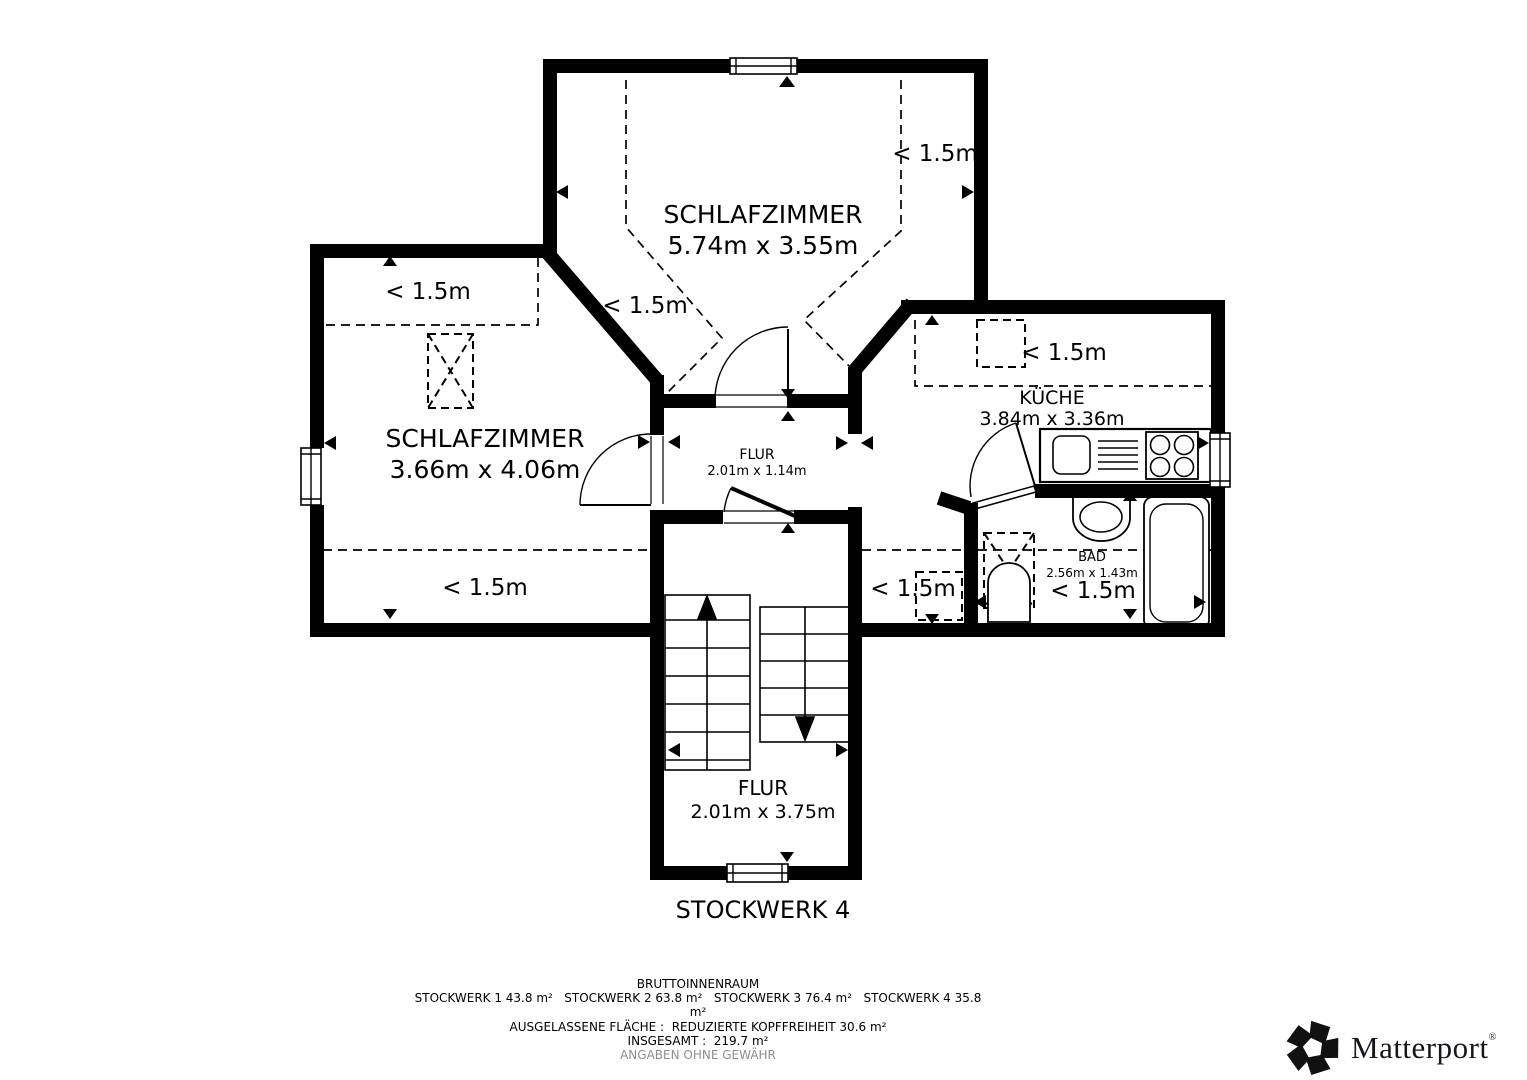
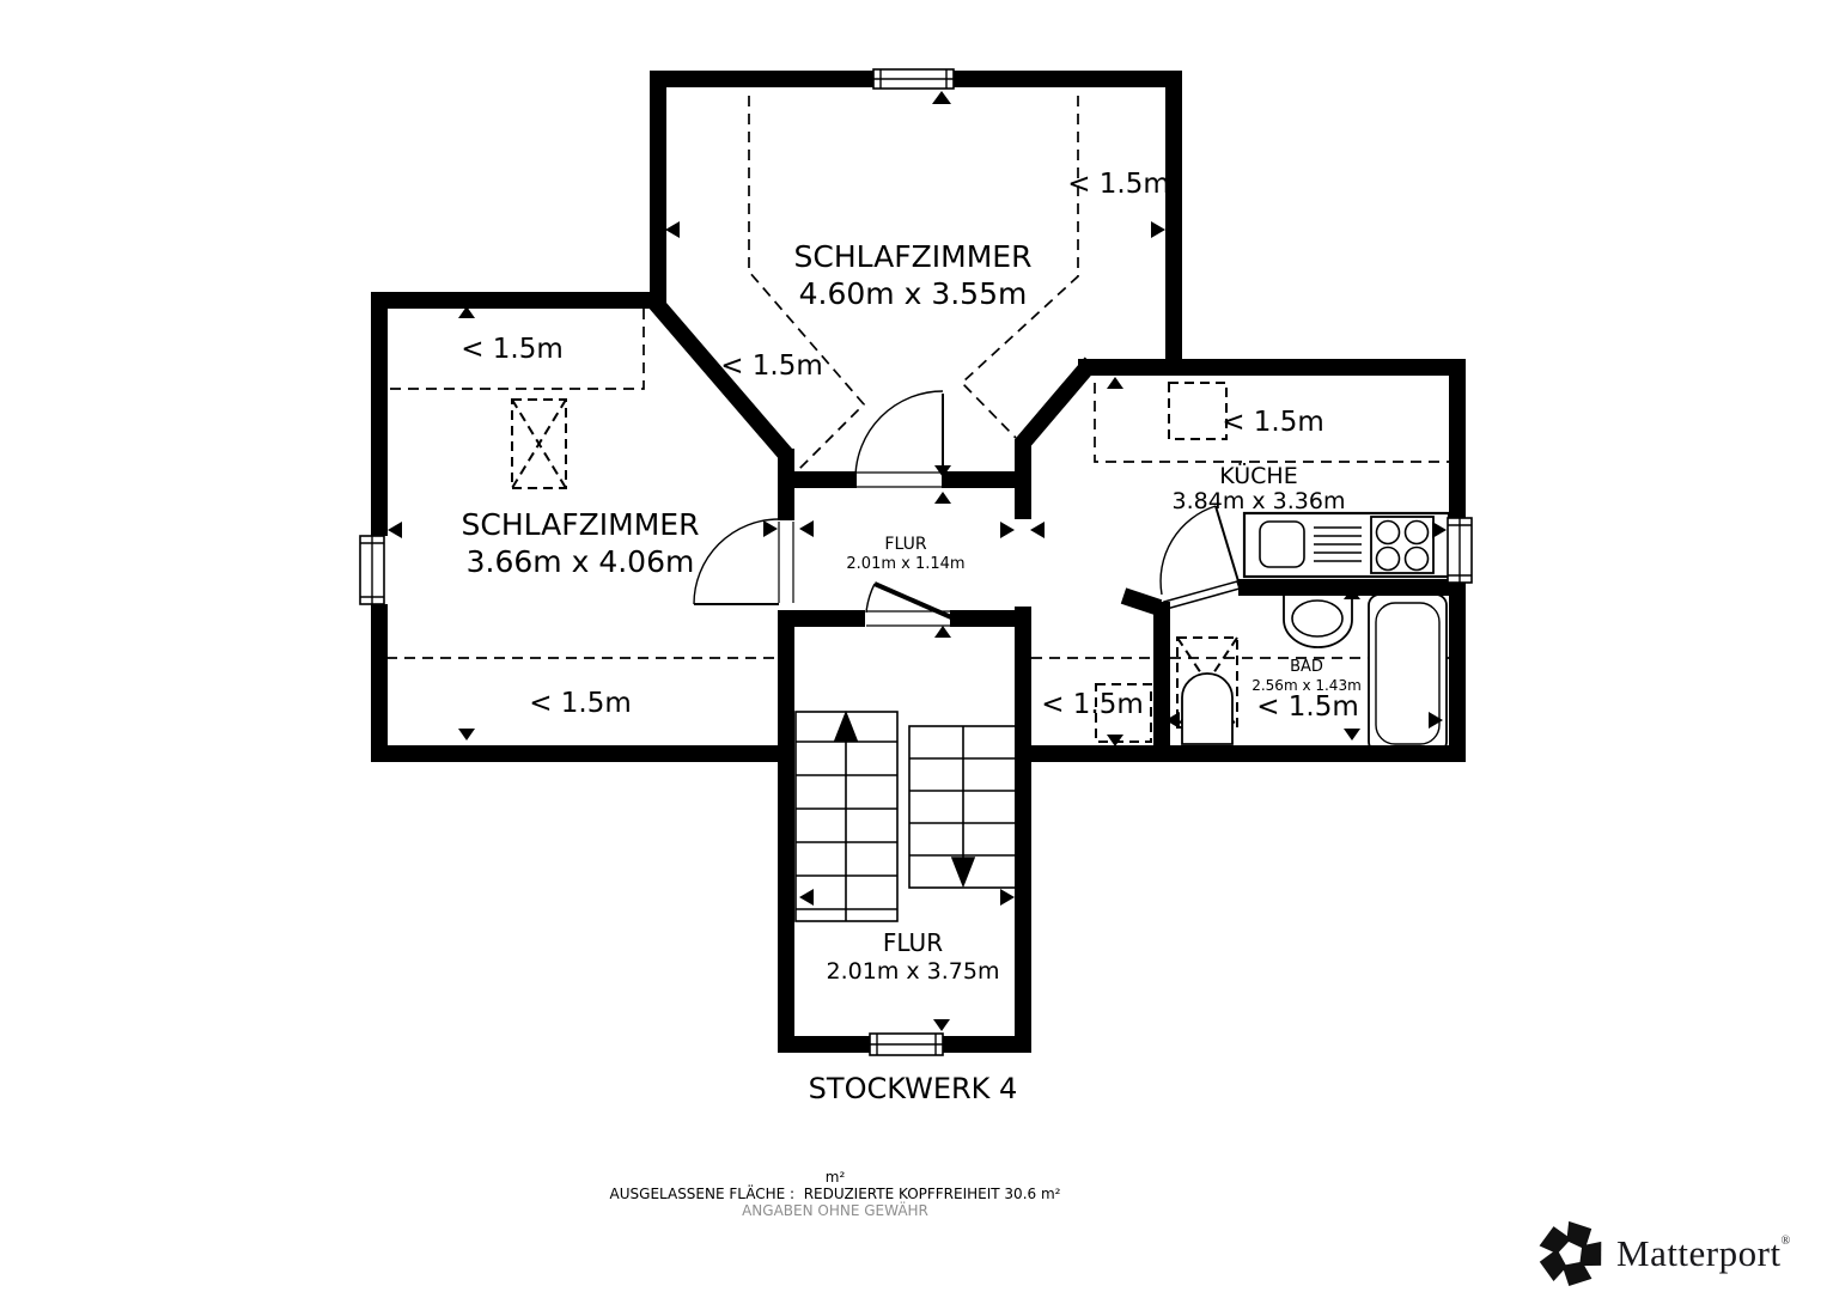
  SCHLAFZIMMER
- 5.74m x 3.55m
+ 4.60m x 3.55m
  SCHLAFZIMMER
  3.66m x 4.06m
  KÜCHE
  3.84m x 3.36m
  FLUR
  2.01m x 1.14m
  FLUR
  2.01m x 3.75m
  BAD
  2.56m x 1.43m
  < 1.5m
  < 1.5m
  < 1.5m
  < 1.5m
  < 1.5m
  < 1.5m
  < 1.5m
  STOCKWERK 4
- BRUTTOINNENRAUM
- STOCKWERK 1 43.8 m² STOCKWERK 2 63.8 m² STOCKWERK 3 76.4 m² STOCKWERK 4 35.8
  m²
  AUSGELASSENE FLÄCHE : REDUZIERTE KOPFFREIHEIT 30.6 m²
- INSGESAMT : 219.7 m²
  ANGABEN OHNE GEWÄHR
  Matterport®
